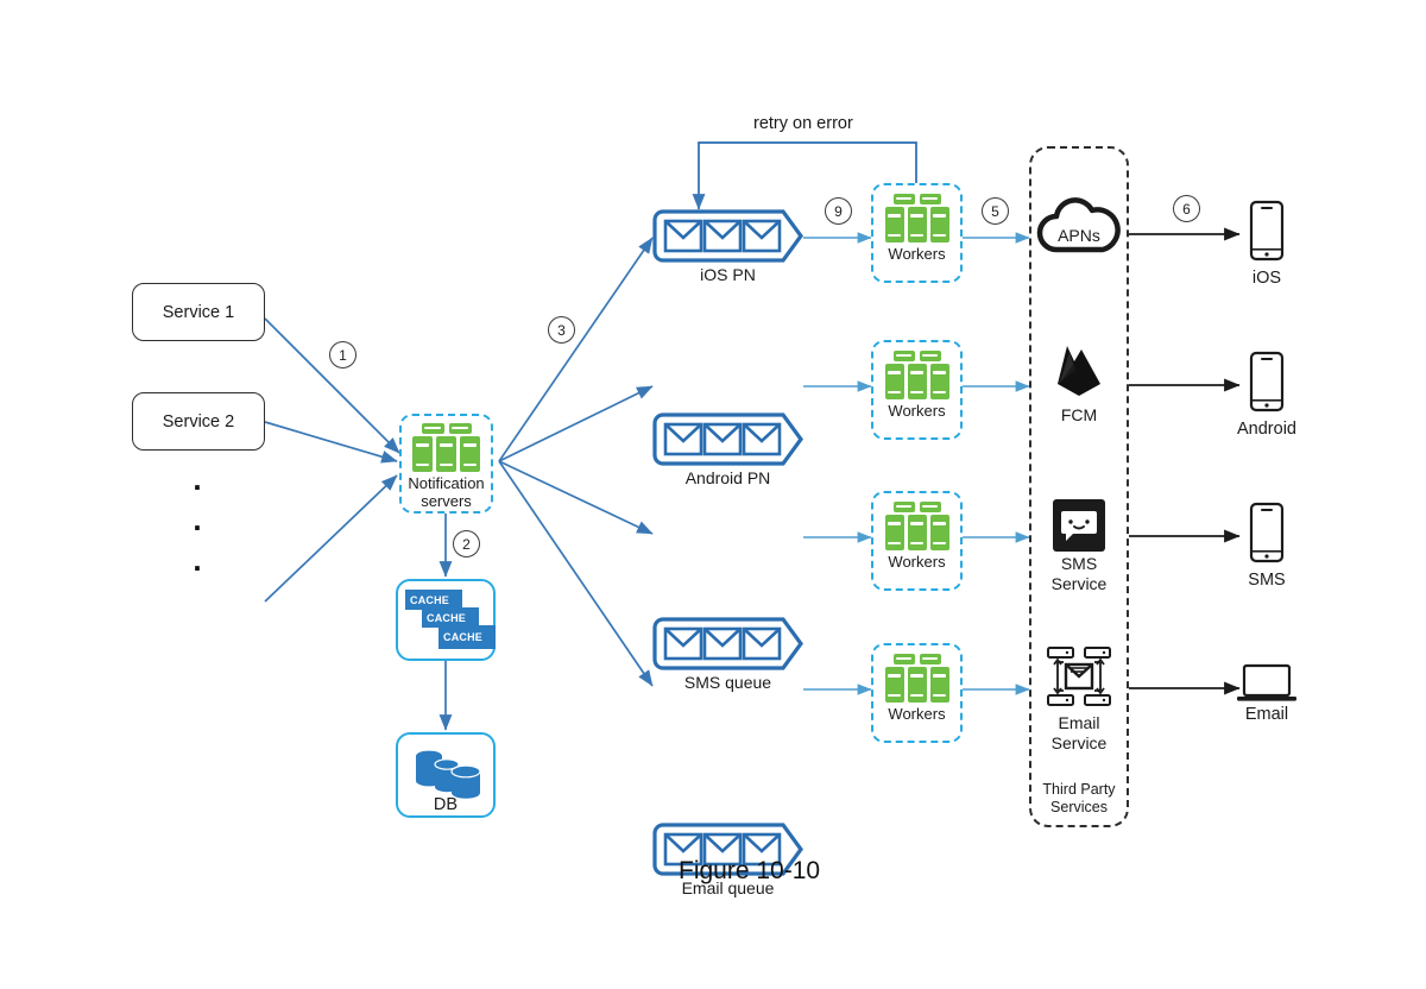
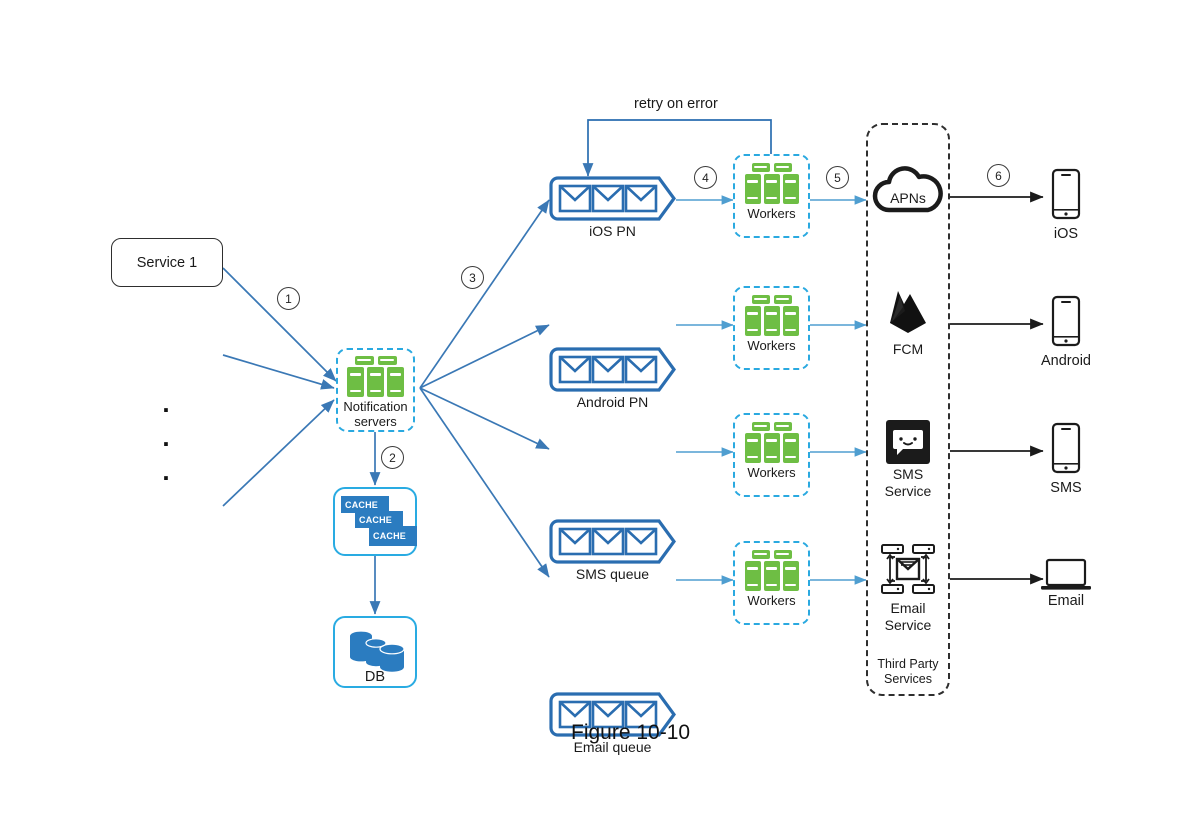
  Service 1
- Service 2
  .
  .
  .
  Notification
  servers
  CACHE
  CACHE
  CACHE
  DB
  iOS PN
  Android PN
  SMS queue
  Email queue
  Workers
  Workers
  Workers
  Workers
  APNs
  FCM
  SMS
  Service
  Email
  Service
  Third Party
  Services
  iOS
  Android
  SMS
  Email
  1
  2
  3
- 9
+ 4
  5
  6
  retry on error
  Figure 10-10
